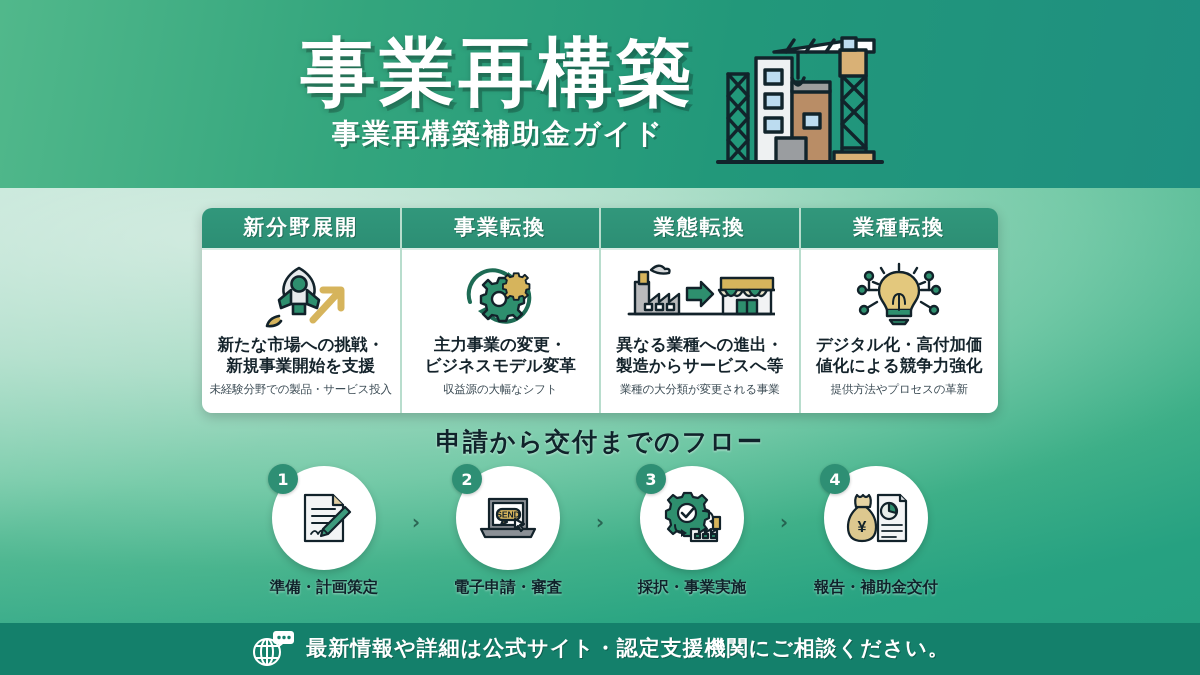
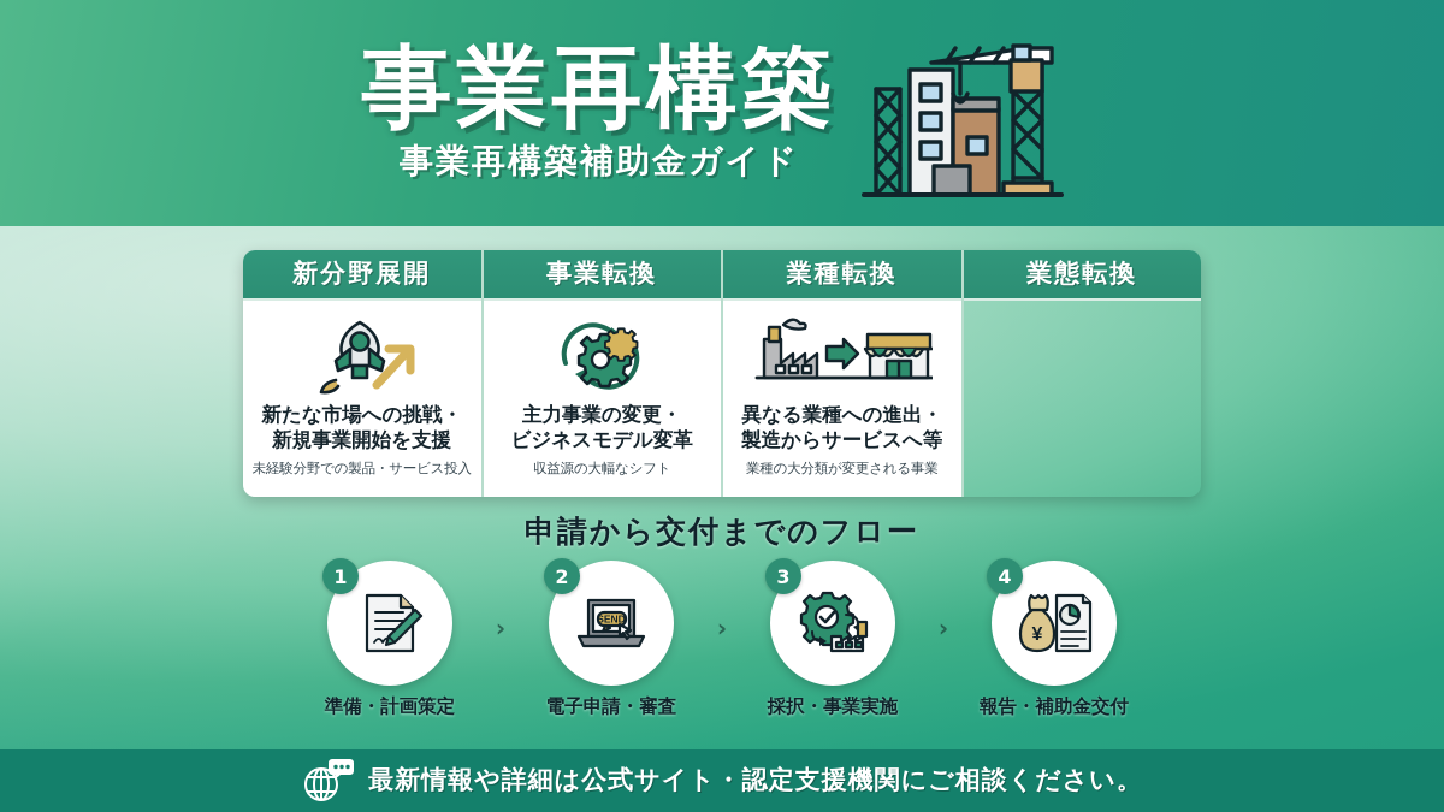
  事業再構築
  事業再構築補助金ガイド
  新分野展開
  新たな市場への挑戦・
  新規事業開始を支援
  未経験分野での製品・サービス投入
  事業転換
  主力事業の変更・
  ビジネスモデル変革
  収益源の大幅なシフト
- 業態転換
+ 業種転換
  異なる業種への進出・
  製造からサービスへ等
  業種の大分類が変更される事業
- 業種転換
+ 業態転換
- デジタル化・高付加価
- 値化による競争力強化
- 提供方法やプロセスの革新
  申請から交付までのフロー
  1
  準備・計画策定
  ›
  2
  SEND
  電子申請・審査
  ›
  3
  採択・事業実施
  ›
  4
  ¥
  報告・補助金交付
  最新情報や詳細は公式サイト・認定支援機関にご相談ください。
